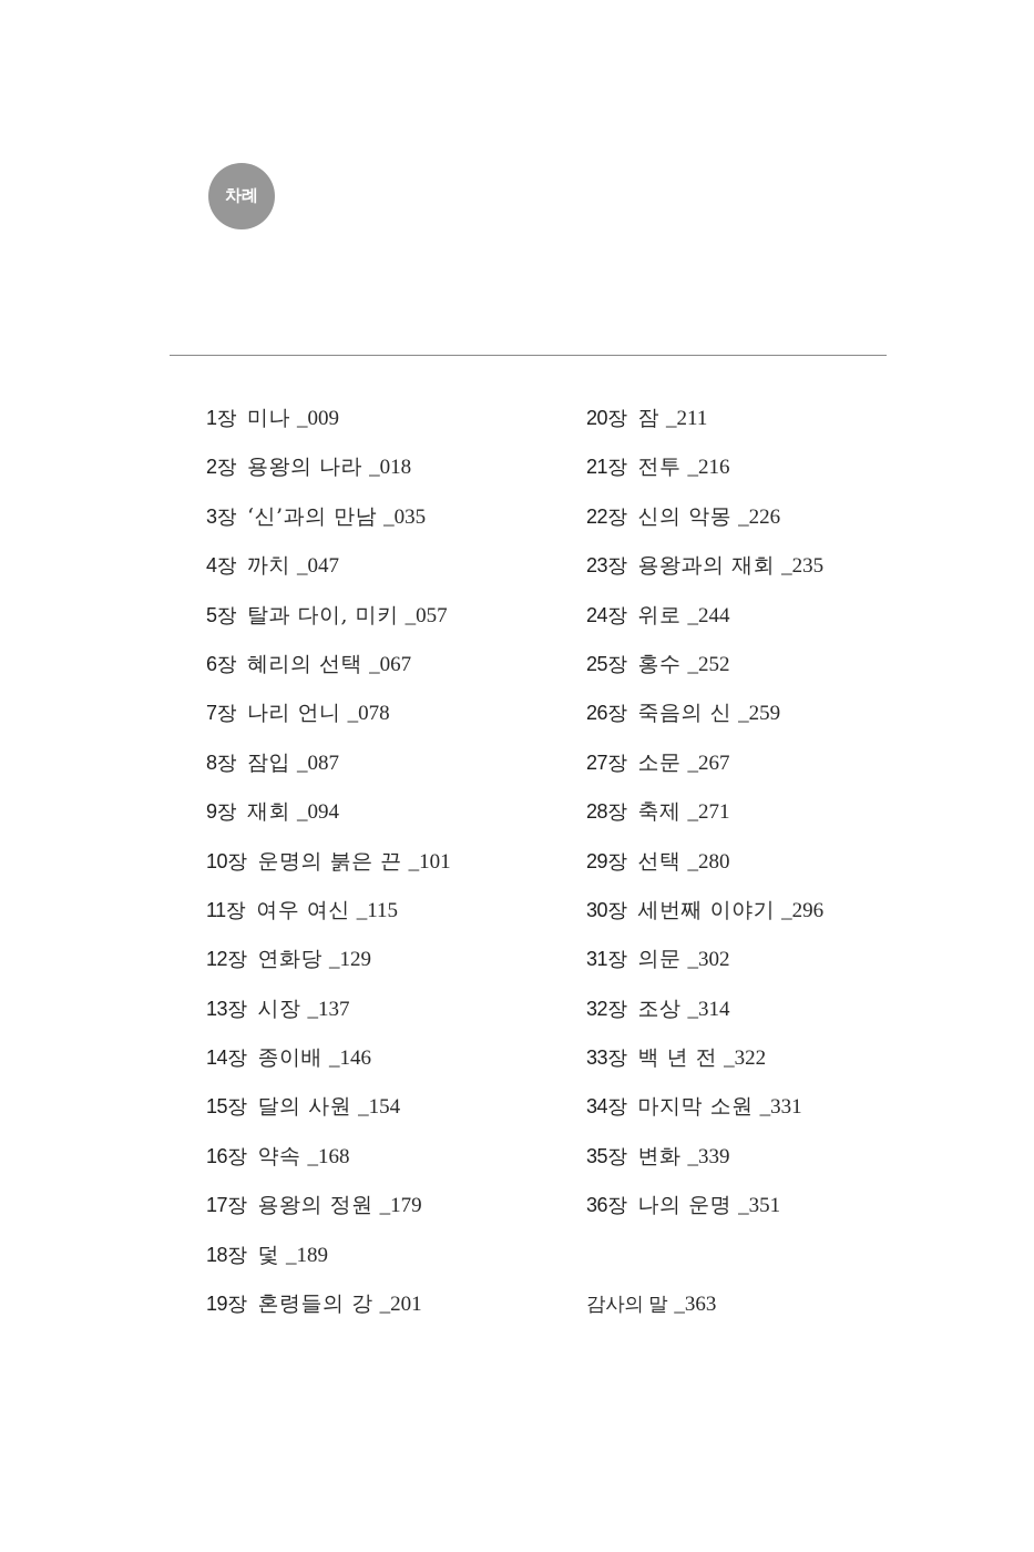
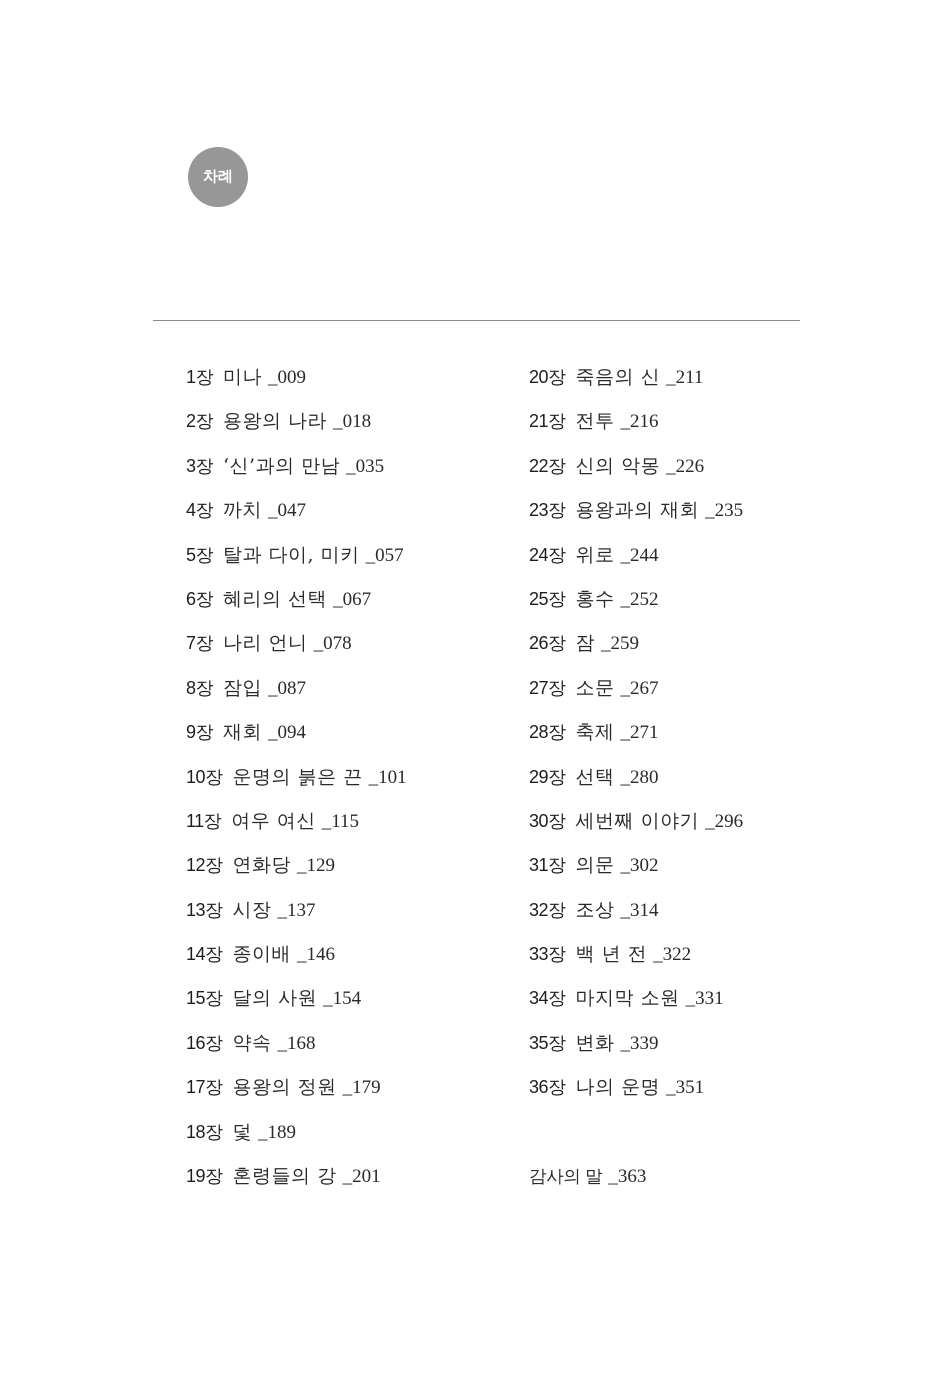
  차례
  1장 미나 _009
  2장 용왕의 나라 _018
  3장 ‘신’과의 만남 _035
  4장 까치 _047
  5장 탈과 다이, 미키 _057
  6장 혜리의 선택 _067
  7장 나리 언니 _078
  8장 잠입 _087
  9장 재회 _094
  10장 운명의 붉은 끈 _101
  11장 여우 여신 _115
  12장 연화당 _129
  13장 시장 _137
  14장 종이배 _146
  15장 달의 사원 _154
  16장 약속 _168
  17장 용왕의 정원 _179
  18장 덫 _189
  19장 혼령들의 강 _201
- 20장 잠 _211
+ 20장 죽음의 신 _211
  21장 전투 _216
  22장 신의 악몽 _226
  23장 용왕과의 재회 _235
  24장 위로 _244
  25장 홍수 _252
- 26장 죽음의 신 _259
+ 26장 잠 _259
  27장 소문 _267
  28장 축제 _271
  29장 선택 _280
  30장 세번째 이야기 _296
  31장 의문 _302
  32장 조상 _314
  33장 백 년 전 _322
  34장 마지막 소원 _331
  35장 변화 _339
  36장 나의 운명 _351
  감사의 말 _363
